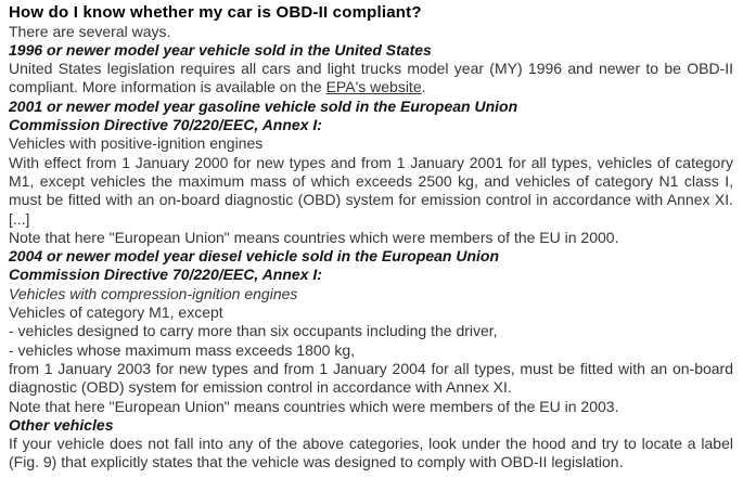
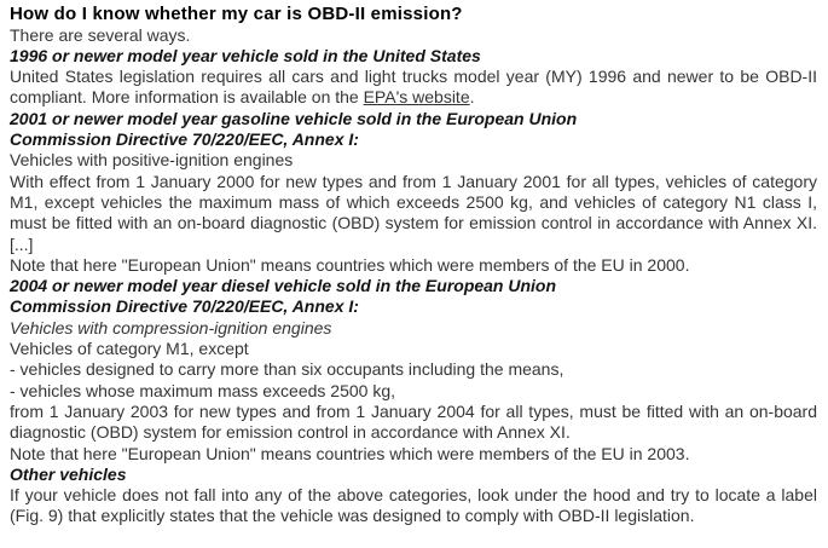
- How do I know whether my car is OBD-II compliant?
+ How do I know whether my car is OBD-II emission?
  There are several ways.
  1996 or newer model year vehicle sold in the United States
  United States legislation requires all cars and light trucks model year (MY) 1996 and newer to be OBD-II compliant. More information is available on the EPA's website.
  2001 or newer model year gasoline vehicle sold in the European Union
  Commission Directive 70/220/EEC, Annex I:
  Vehicles with positive-ignition engines
  With effect from 1 January 2000 for new types and from 1 January 2001 for all types, vehicles of category M1, except vehicles the maximum mass of which exceeds 2500 kg, and vehicles of category N1 class I, must be fitted with an on-board diagnostic (OBD) system for emission control in accordance with Annex XI. [...]
  Note that here "European Union" means countries which were members of the EU in 2000.
  2004 or newer model year diesel vehicle sold in the European Union
  Commission Directive 70/220/EEC, Annex I:
  Vehicles with compression-ignition engines
  Vehicles of category M1, except
- - vehicles designed to carry more than six occupants including the driver,
+ - vehicles designed to carry more than six occupants including the means,
- - vehicles whose maximum mass exceeds 1800 kg,
+ - vehicles whose maximum mass exceeds 2500 kg,
  from 1 January 2003 for new types and from 1 January 2004 for all types, must be fitted with an on-board diagnostic (OBD) system for emission control in accordance with Annex XI.
  Note that here "European Union" means countries which were members of the EU in 2003.
  Other vehicles
  If your vehicle does not fall into any of the above categories, look under the hood and try to locate a label (Fig. 9) that explicitly states that the vehicle was designed to comply with OBD-II legislation.
